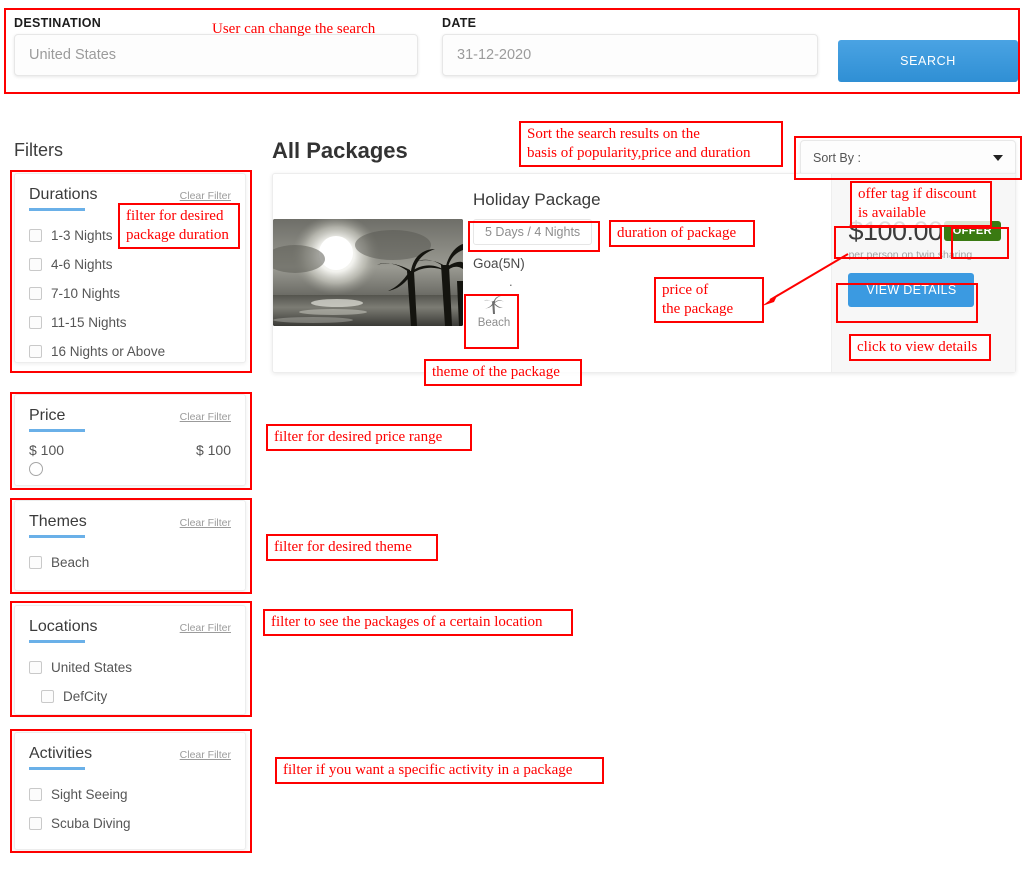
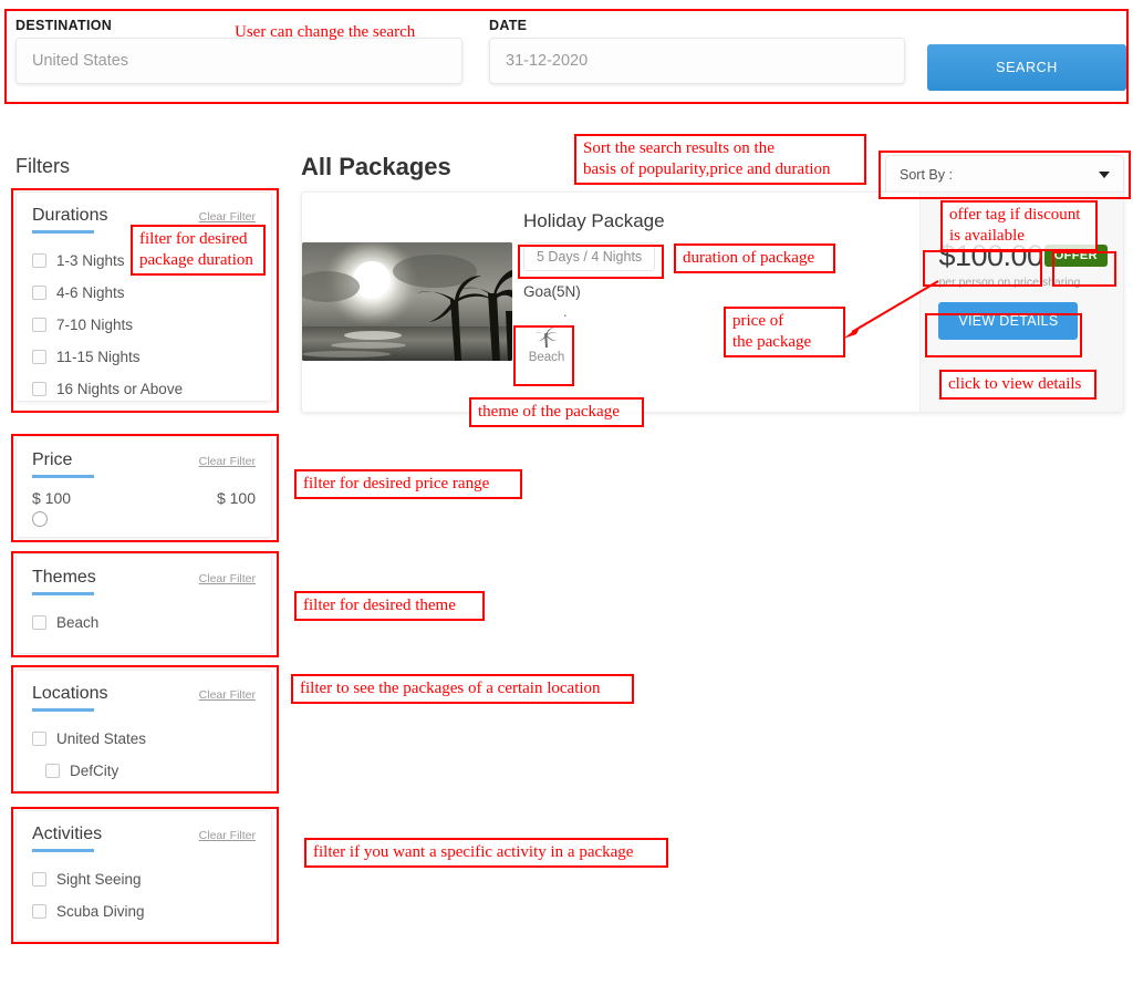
  DESTINATION
  United States
  DATE
  31-12-2020
  SEARCH
  Filters
  All Packages
  Sort By :
  Durations
  Clear Filter
  1-3 Nights
  4-6 Nights
  7-10 Nights
  11-15 Nights
  16 Nights or Above
  Price
  Clear Filter
  $ 100
  $ 100
  Themes
  Clear Filter
  Beach
  Locations
  Clear Filter
  United States
  DefCity
  Activities
  Clear Filter
  Sight Seeing
  Scuba Diving
  Holiday Package
  5 Days / 4 Nights
  Goa(5N)
  .
  Beach
  OFFER
  $100.00
- per person on twin sharing
+ per person on price sharing
  VIEW DETAILS
  User can change the search
  Sort the search results on the
  basis of popularity,price and duration
  offer tag if discount
  is available
  filter for desired
  package duration
  duration of package
  price of
  the package
  click to view details
  theme of the package
  filter for desired price range
  filter for desired theme
  filter to see the packages of a certain location
  filter if you want a specific activity in a package
